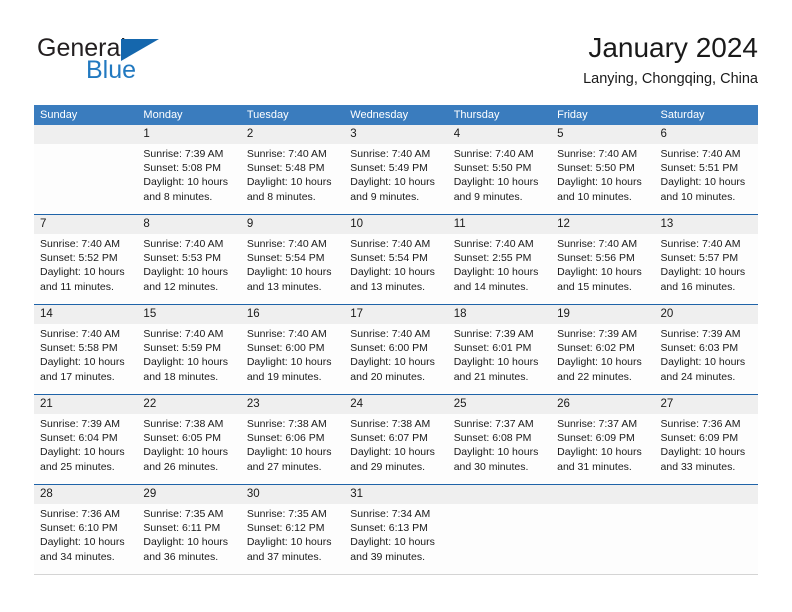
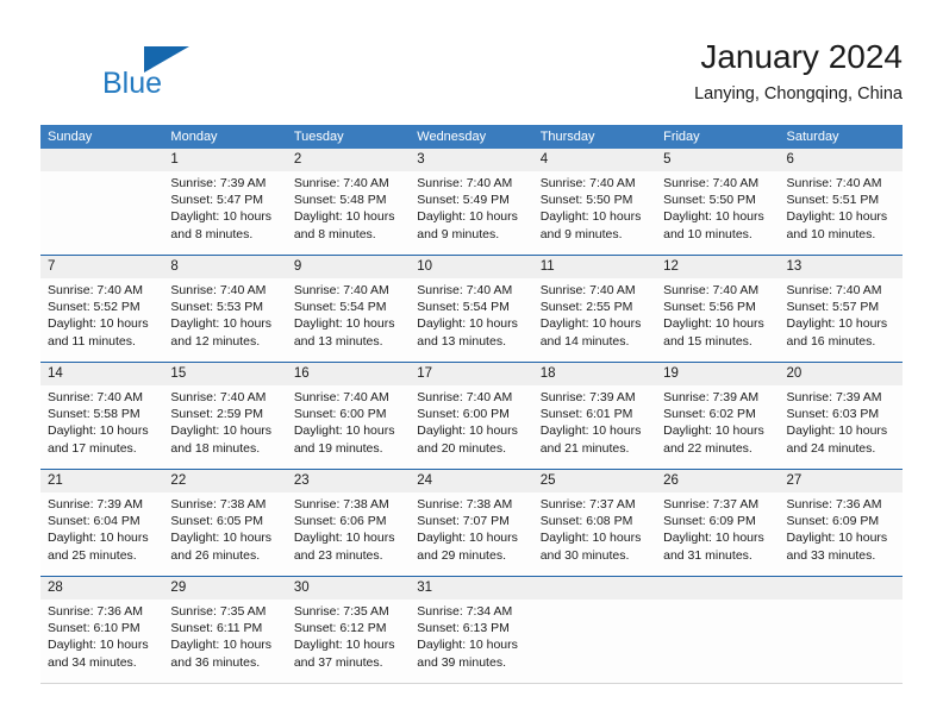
- General
  Blue
  January 2024
  Lanying, Chongqing, China
  Sunday
  Monday
  Tuesday
  Wednesday
  Thursday
  Friday
  Saturday
  1
  2
  3
  4
  5
  6
  Sunrise: 7:39 AM
- Sunset: 5:08 PM
+ Sunset: 5:47 PM
  Daylight: 10 hours
  and 8 minutes.
  Sunrise: 7:40 AM
  Sunset: 5:48 PM
  Daylight: 10 hours
  and 8 minutes.
  Sunrise: 7:40 AM
  Sunset: 5:49 PM
  Daylight: 10 hours
  and 9 minutes.
  Sunrise: 7:40 AM
  Sunset: 5:50 PM
  Daylight: 10 hours
  and 9 minutes.
  Sunrise: 7:40 AM
  Sunset: 5:50 PM
  Daylight: 10 hours
  and 10 minutes.
  Sunrise: 7:40 AM
  Sunset: 5:51 PM
  Daylight: 10 hours
  and 10 minutes.
  7
  8
  9
  10
  11
  12
  13
  Sunrise: 7:40 AM
  Sunset: 5:52 PM
  Daylight: 10 hours
  and 11 minutes.
  Sunrise: 7:40 AM
  Sunset: 5:53 PM
  Daylight: 10 hours
  and 12 minutes.
  Sunrise: 7:40 AM
  Sunset: 5:54 PM
  Daylight: 10 hours
  and 13 minutes.
  Sunrise: 7:40 AM
  Sunset: 5:54 PM
  Daylight: 10 hours
  and 13 minutes.
  Sunrise: 7:40 AM
  Sunset: 2:55 PM
  Daylight: 10 hours
  and 14 minutes.
  Sunrise: 7:40 AM
  Sunset: 5:56 PM
  Daylight: 10 hours
  and 15 minutes.
  Sunrise: 7:40 AM
  Sunset: 5:57 PM
  Daylight: 10 hours
  and 16 minutes.
  14
  15
  16
  17
  18
  19
  20
  Sunrise: 7:40 AM
  Sunset: 5:58 PM
  Daylight: 10 hours
  and 17 minutes.
  Sunrise: 7:40 AM
- Sunset: 5:59 PM
+ Sunset: 2:59 PM
  Daylight: 10 hours
  and 18 minutes.
  Sunrise: 7:40 AM
  Sunset: 6:00 PM
  Daylight: 10 hours
  and 19 minutes.
  Sunrise: 7:40 AM
  Sunset: 6:00 PM
  Daylight: 10 hours
  and 20 minutes.
  Sunrise: 7:39 AM
  Sunset: 6:01 PM
  Daylight: 10 hours
  and 21 minutes.
  Sunrise: 7:39 AM
  Sunset: 6:02 PM
  Daylight: 10 hours
  and 22 minutes.
  Sunrise: 7:39 AM
  Sunset: 6:03 PM
  Daylight: 10 hours
  and 24 minutes.
  21
  22
  23
  24
  25
  26
  27
  Sunrise: 7:39 AM
  Sunset: 6:04 PM
  Daylight: 10 hours
  and 25 minutes.
  Sunrise: 7:38 AM
  Sunset: 6:05 PM
  Daylight: 10 hours
  and 26 minutes.
  Sunrise: 7:38 AM
  Sunset: 6:06 PM
  Daylight: 10 hours
- and 27 minutes.
+ and 23 minutes.
  Sunrise: 7:38 AM
- Sunset: 6:07 PM
+ Sunset: 7:07 PM
  Daylight: 10 hours
  and 29 minutes.
  Sunrise: 7:37 AM
  Sunset: 6:08 PM
  Daylight: 10 hours
  and 30 minutes.
  Sunrise: 7:37 AM
  Sunset: 6:09 PM
  Daylight: 10 hours
  and 31 minutes.
  Sunrise: 7:36 AM
  Sunset: 6:09 PM
  Daylight: 10 hours
  and 33 minutes.
  28
  29
  30
  31
  Sunrise: 7:36 AM
  Sunset: 6:10 PM
  Daylight: 10 hours
  and 34 minutes.
  Sunrise: 7:35 AM
  Sunset: 6:11 PM
  Daylight: 10 hours
  and 36 minutes.
  Sunrise: 7:35 AM
  Sunset: 6:12 PM
  Daylight: 10 hours
  and 37 minutes.
  Sunrise: 7:34 AM
  Sunset: 6:13 PM
  Daylight: 10 hours
  and 39 minutes.
